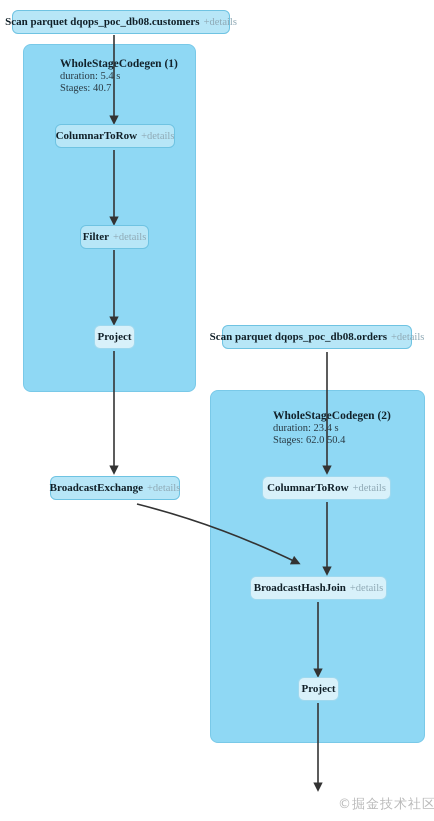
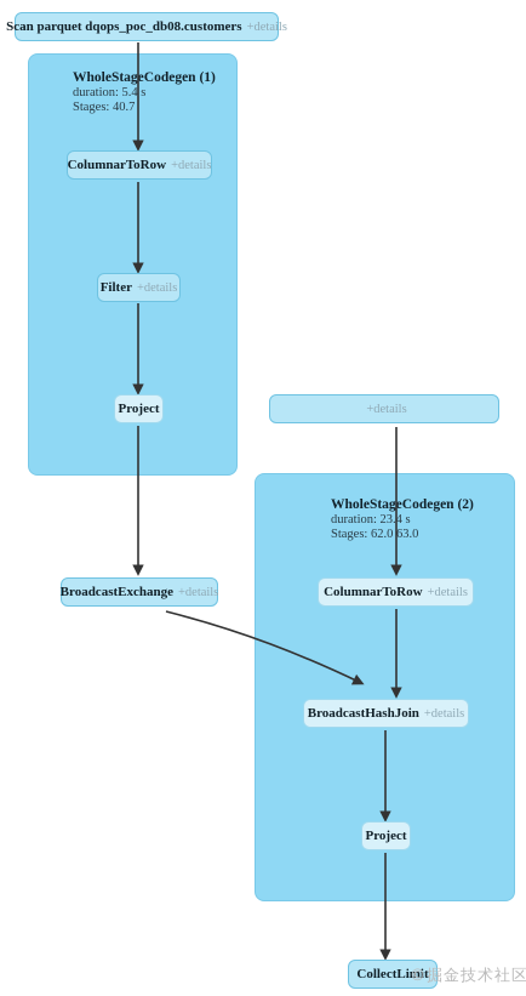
  WholeStageCodegen (1)
  duration: 5.4 s
  Stages: 40.7
  WholeStageCodegen (2)
  duration: 23.4 s
- Stages: 62.0 50.4
+ Stages: 62.0 63.0
  Scan parquet dqops_poc_db08.customers
  +details
  ColumnarToRow
  +details
  Filter
  +details
  Project
  BroadcastExchange
  +details
- Scan parquet dqops_poc_db08.orders
  +details
  ColumnarToRow
  +details
  BroadcastHashJoin
  +details
  Project
+ CollectLimit
  ©掘金技术社区
